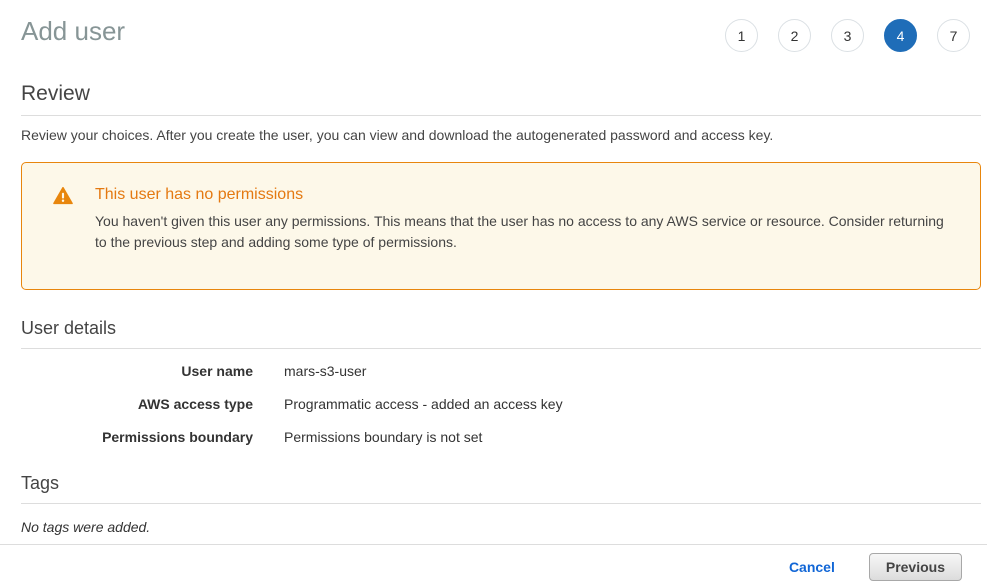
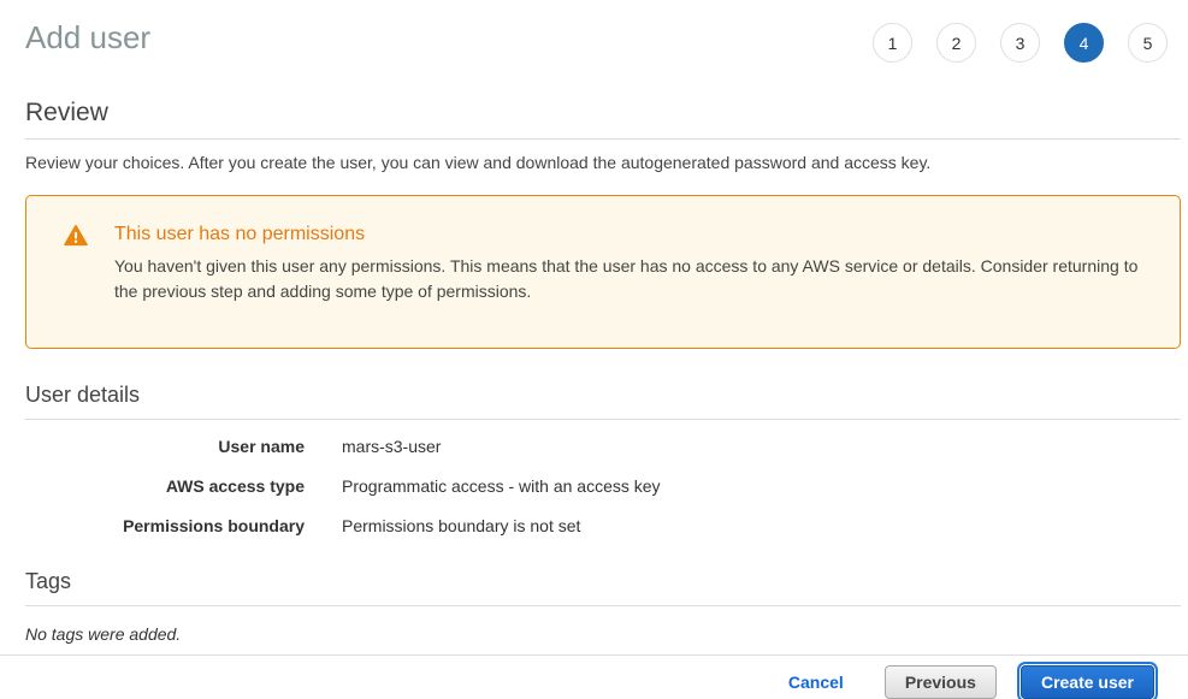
  Add user
  1
  2
  3
  4
- 7
+ 5
  Review
  Review your choices. After you create the user, you can view and download the autogenerated password and access key.
  This user has no permissions
- You haven't given this user any permissions. This means that the user has no access to any AWS service or resource. Consider returning to the previous step and adding some type of permissions.
+ You haven't given this user any permissions. This means that the user has no access to any AWS service or details. Consider returning to the previous step and adding some type of permissions.
  User details
  User name
  mars-s3-user
  AWS access type
- Programmatic access - added an access key
+ Programmatic access - with an access key
  Permissions boundary
  Permissions boundary is not set
  Tags
  No tags were added.
  Cancel
  Previous
+ Create user
